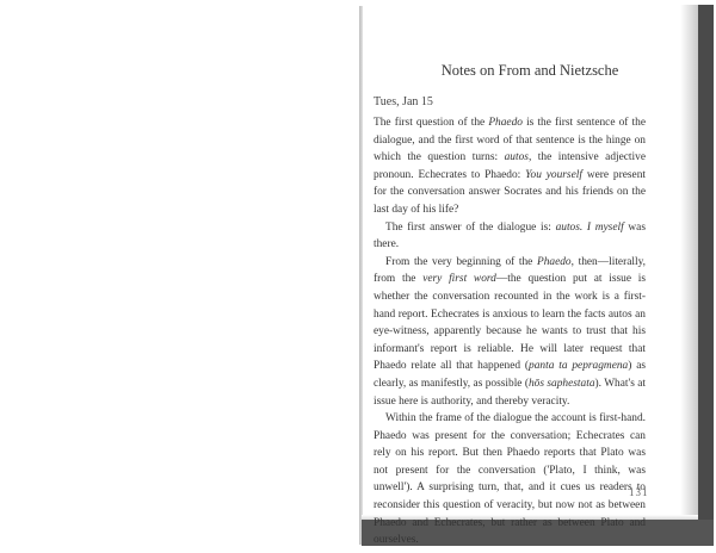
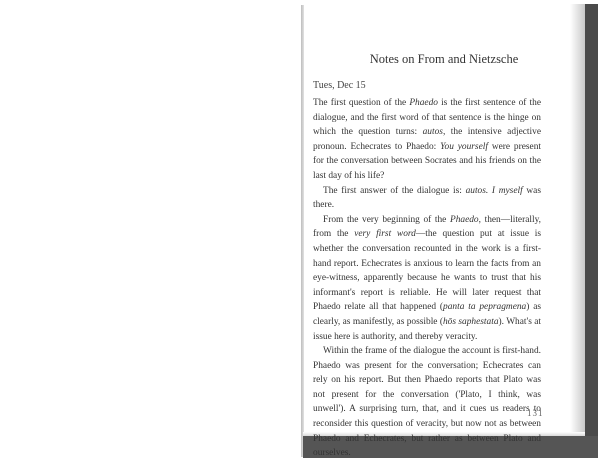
  Notes on From and Nietzsche
- Tues, Jan 15
+ Tues, Dec 15
- The first question of the Phaedo is the first sentence of the dialogue, and the first word of that sentence is the hinge on which the question turns: autos, the intensive adjective pronoun. Echecrates to Phaedo: You yourself were present for the conversation answer Socrates and his friends on the last day of his life?
+ The first question of the Phaedo is the first sentence of the dialogue, and the first word of that sentence is the hinge on which the question turns: autos, the intensive adjective pronoun. Echecrates to Phaedo: You yourself were present for the conversation between Socrates and his friends on the last day of his life?
  The first answer of the dialogue is: autos. I myself was there.
- From the very beginning of the Phaedo, then—literally, from the very first word—the question put at issue is whether the conversation recounted in the work is a first-hand report. Echecrates is anxious to learn the facts autos an eye-witness, apparently because he wants to trust that his informant's report is reliable. He will later request that Phaedo relate all that happened (panta ta pepragmena) as clearly, as manifestly, as possible (hōs saphestata). What's at issue here is authority, and thereby veracity.
+ From the very beginning of the Phaedo, then—literally, from the very first word—the question put at issue is whether the conversation recounted in the work is a first-hand report. Echecrates is anxious to learn the facts from an eye-witness, apparently because he wants to trust that his informant's report is reliable. He will later request that Phaedo relate all that happened (panta ta pepragmena) as clearly, as manifestly, as possible (hōs saphestata). What's at issue here is authority, and thereby veracity.
  Within the frame of the dialogue the account is first-hand. Phaedo was present for the conversation; Echecrates can rely on his report. But then Phaedo reports that Plato was not present for the conversation ('Plato, I think, was unwell'). A surprising turn, that, and it cues us readers to reconsider this question of veracity, but now not as between Phaedo and Echecrates, but rather as between Plato and ourselves.
  131
